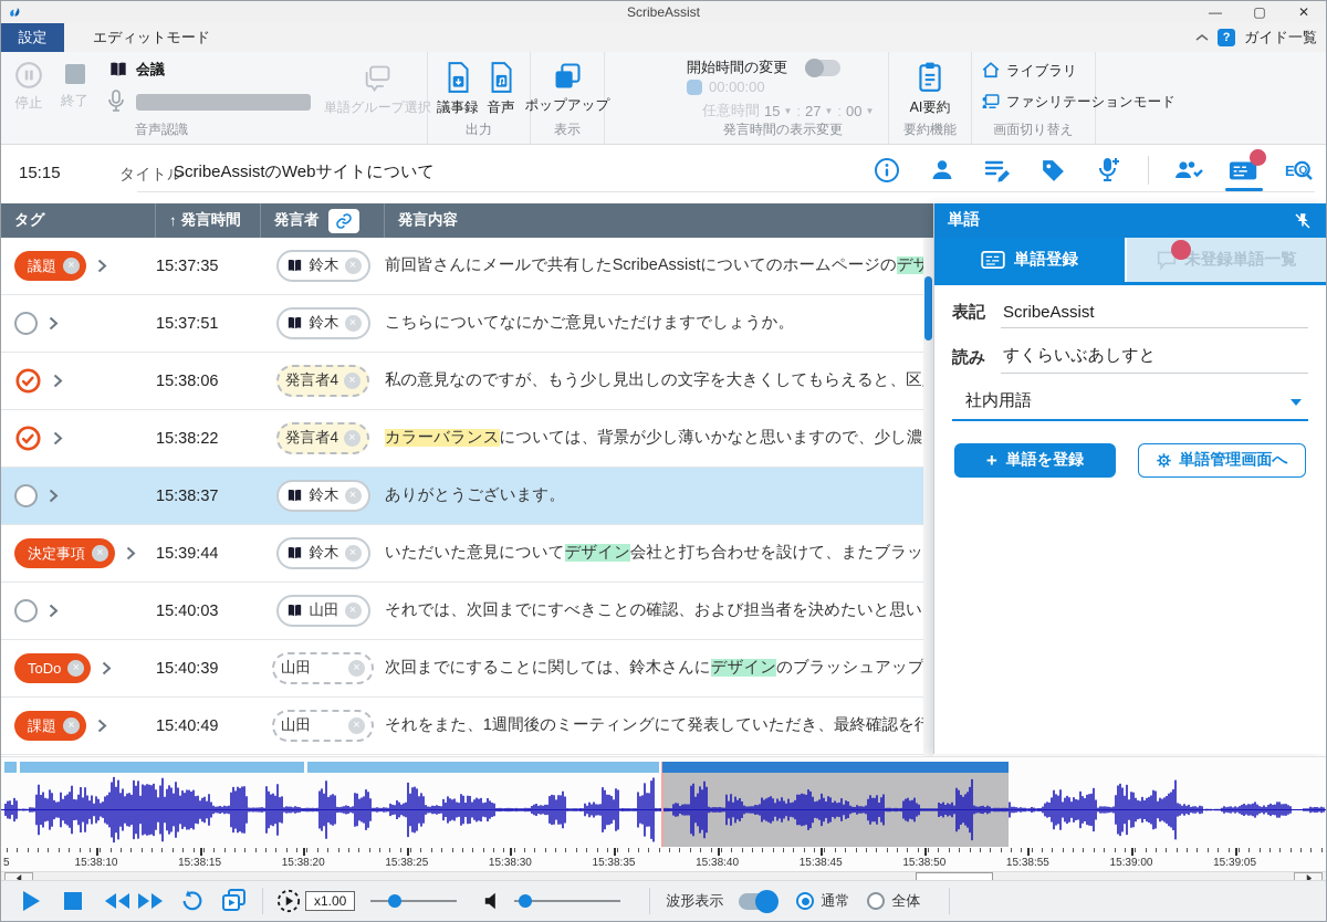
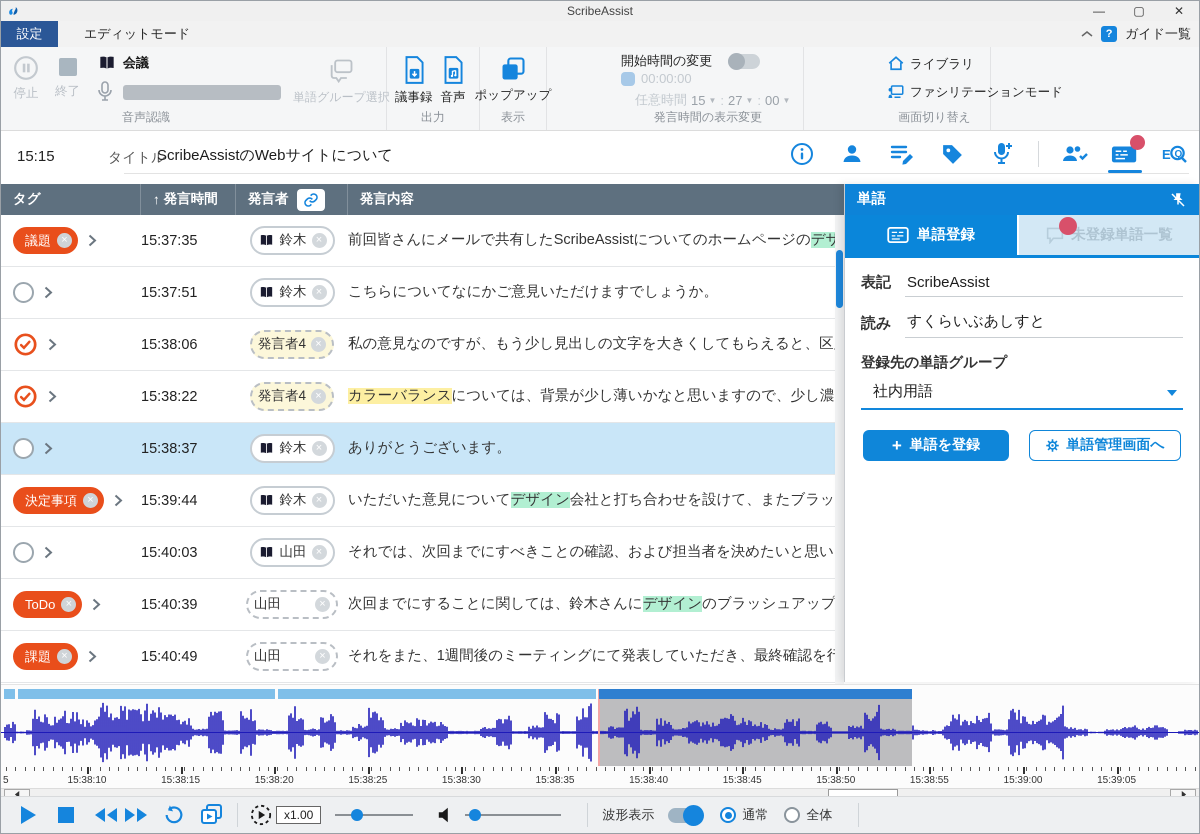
  ScribeAssist
  —
  ▢
  ✕
  設定
  エディットモード
  ?
  ガイド一覧
  停止
  終了
  会議
  単語グループ選択
  音声認識
  議事録
  音声
  出力
  ポップアップ
  表示
  開始時間の変更
  00:00:00
  任意時間
  15
  ▼
  :
  27
  ▼
  :
  00
  ▼
  発言時間の表示変更
- AI要約
- 要約機能
  ライブラリ
  ファシリテーションモード
  画面切り替え
  15:15
  タイトル
  ScribeAssistのWebサイトについて
  E
  Q
  タグ
  ↑
  発言時間
  発言者
  発言内容
  議題
  ×
  15:37:35
  鈴木
  ×
  前回皆さんにメールで共有したScribeAssistについてのホームページのデザ
  15:37:51
  鈴木
  ×
  こちらについてなにかご意見いただけますでしょうか。
  15:38:06
  発言者4
  ×
  私の意見なのですが、もう少し見出しの文字を大きくしてもらえると、区
  15:38:22
  発言者4
  ×
  カラーバランスについては、背景が少し薄いかなと思いますので、少し濃
  15:38:37
  鈴木
  ×
  ありがとうございます。
  決定事項
  ×
  15:39:44
  鈴木
  ×
  いただいた意見についてデザイン会社と打ち合わせを設けて、またブラッ
  15:40:03
  山田
  ×
  それでは、次回までにすべきことの確認、および担当者を決めたいと思い
  ToDo
  ×
  15:40:39
  山田
  ×
  次回までにすることに関しては、鈴木さんにデザインのブラッシュアップ
  課題
  ×
  15:40:49
  山田
  ×
  それをまた、1週間後のミーティングにて発表していただき、最終確認を
  単語
  単語登録
  未登録単語一覧
  表記
  ScribeAssist
  読み
  すくらいぶあしすと
+ 登録先の単語グループ
  社内用語
  +
  単語を登録
  単語管理画面へ
  5
  15:38:10
  15:38:15
  15:38:20
  15:38:25
  15:38:30
  15:38:35
  15:38:40
  15:38:45
  15:38:50
  15:38:55
  15:39:00
  15:39:05
  x1.00
  波形表示
  通常
  全体
